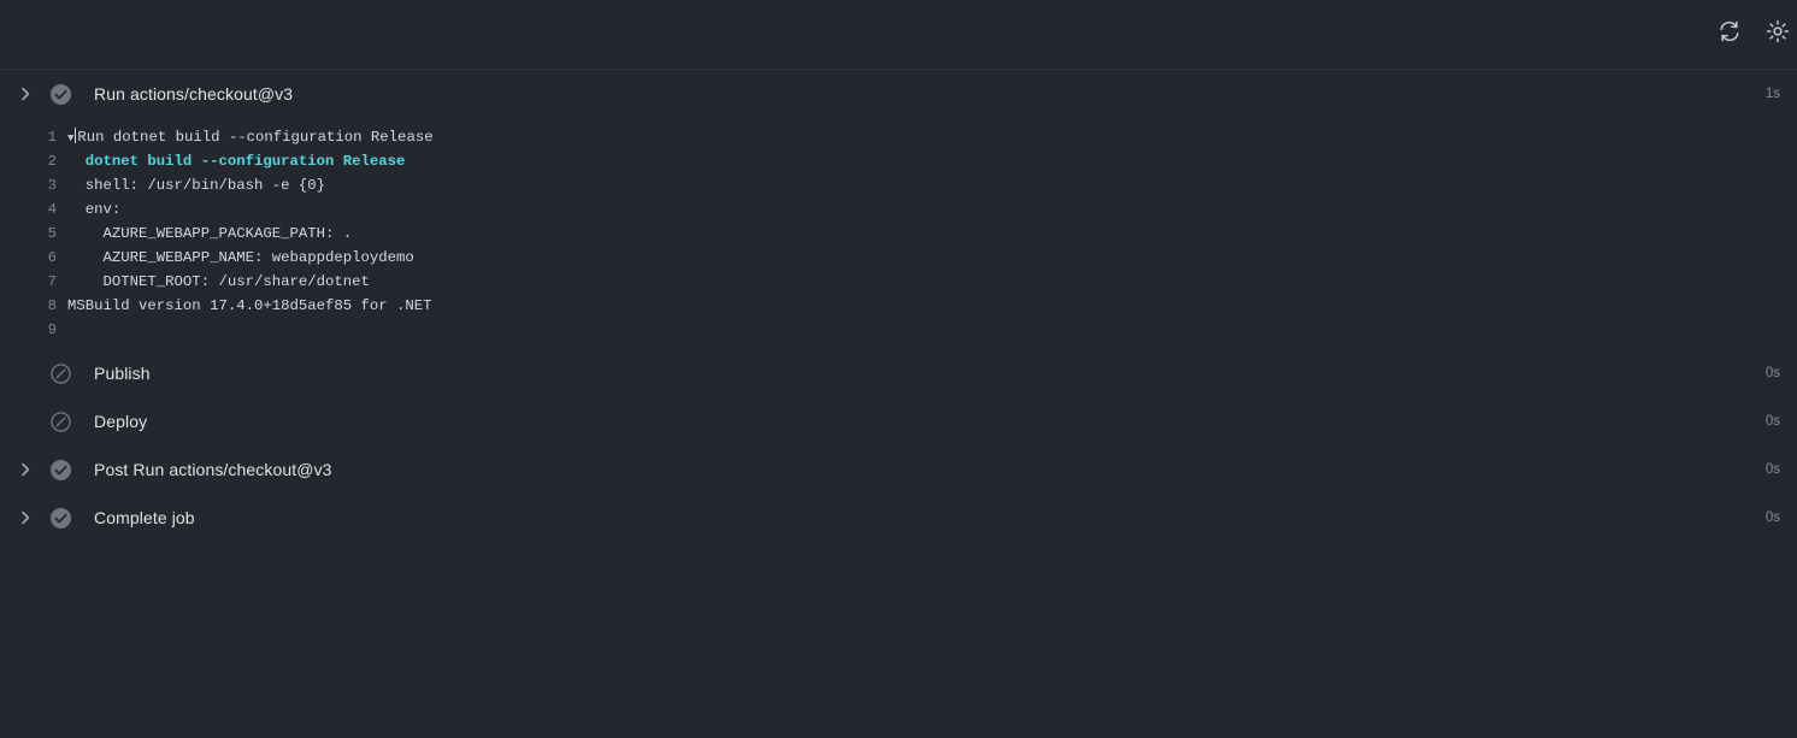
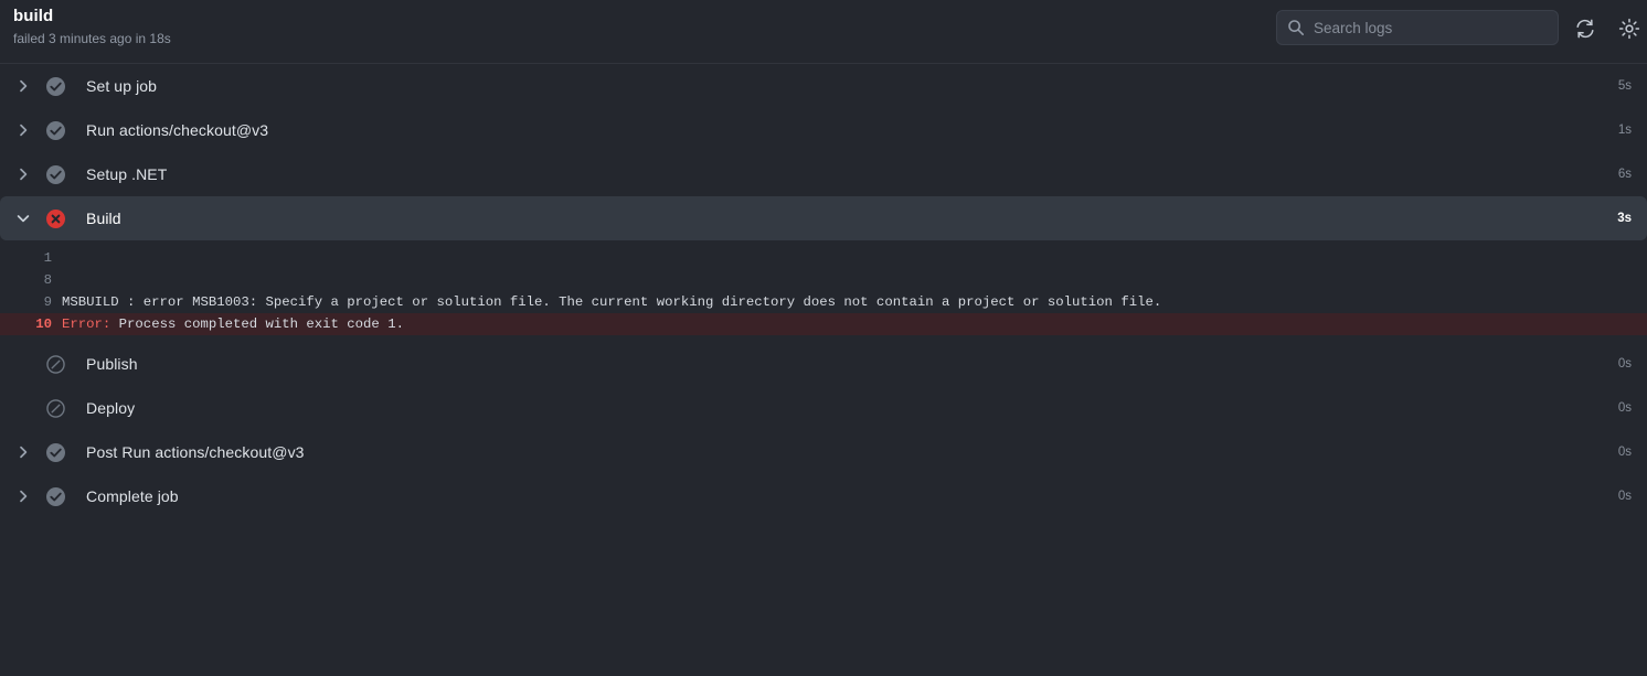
+ build
+ failed 3 minutes ago in 18s
+ Search logs
+ Set up job
+ 5s
  Run actions/checkout@v3
  1s
+ Setup .NET
+ 6s
+ Build
+ 3s
  1
- ▼ Run dotnet build --configuration Release
- 2
- dotnet build --configuration Release
- 3
- shell: /usr/bin/bash -e {0}
- 4
- env:
- 5
- AZURE_WEBAPP_PACKAGE_PATH: .
- 6
- AZURE_WEBAPP_NAME: webappdeploydemo
- 7
- DOTNET_ROOT: /usr/share/dotnet
  8
- MSBuild version 17.4.0+18d5aef85 for .NET
  9
+ MSBUILD : error MSB1003: Specify a project or solution file. The current working directory does not contain a project or solution file.
+ 10
+ Error: Process completed with exit code 1.
  Publish
  0s
  Deploy
  0s
  Post Run actions/checkout@v3
  0s
  Complete job
  0s
